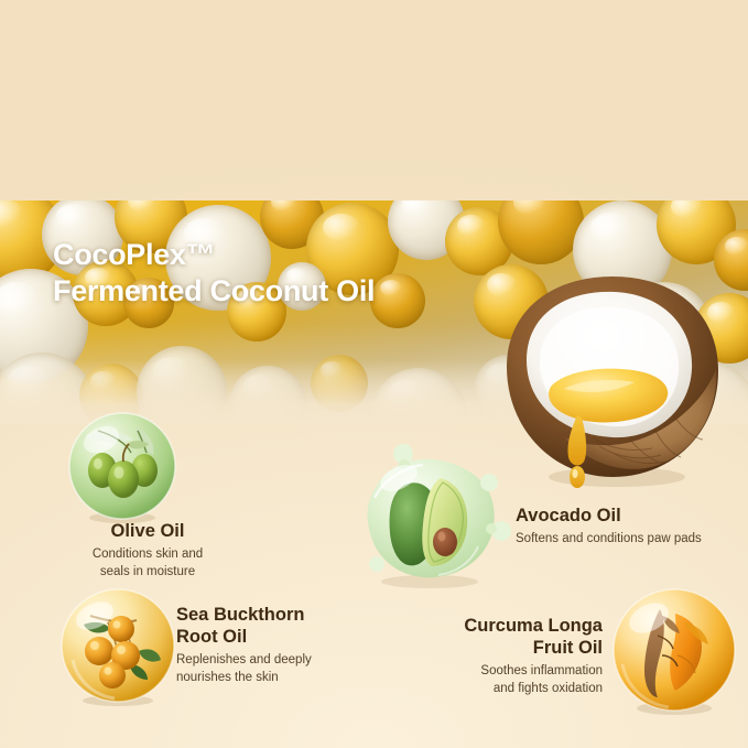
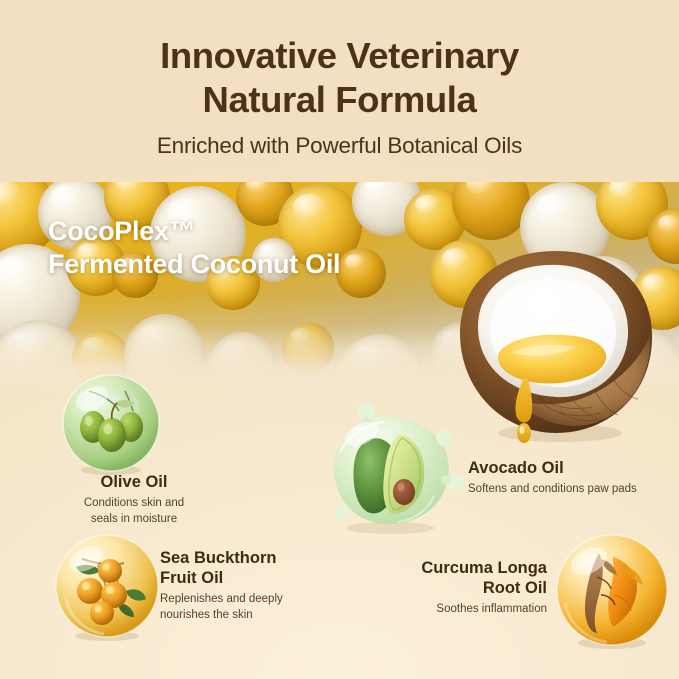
+ Innovative Veterinary
+ Natural Formula
+ Enriched with Powerful Botanical Oils
  CocoPlex™
  Fermented Coconut Oil
  Olive Oil
  Conditions skin and
  seals in moisture
  Avocado Oil
  Softens and conditions paw pads
  Sea Buckthorn
- Root Oil
+ Fruit Oil
  Replenishes and deeply
  nourishes the skin
  Curcuma Longa
- Fruit Oil
+ Root Oil
  Soothes inflammation
- and fights oxidation
